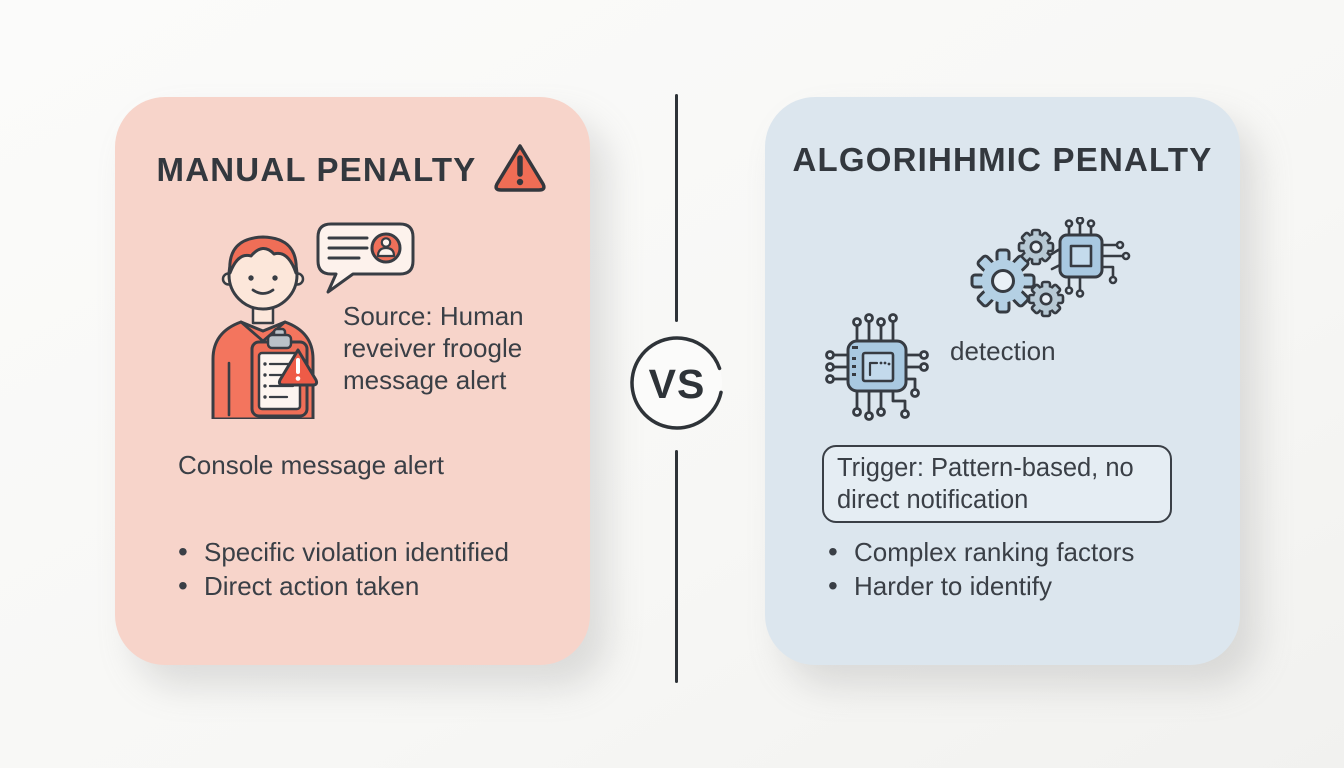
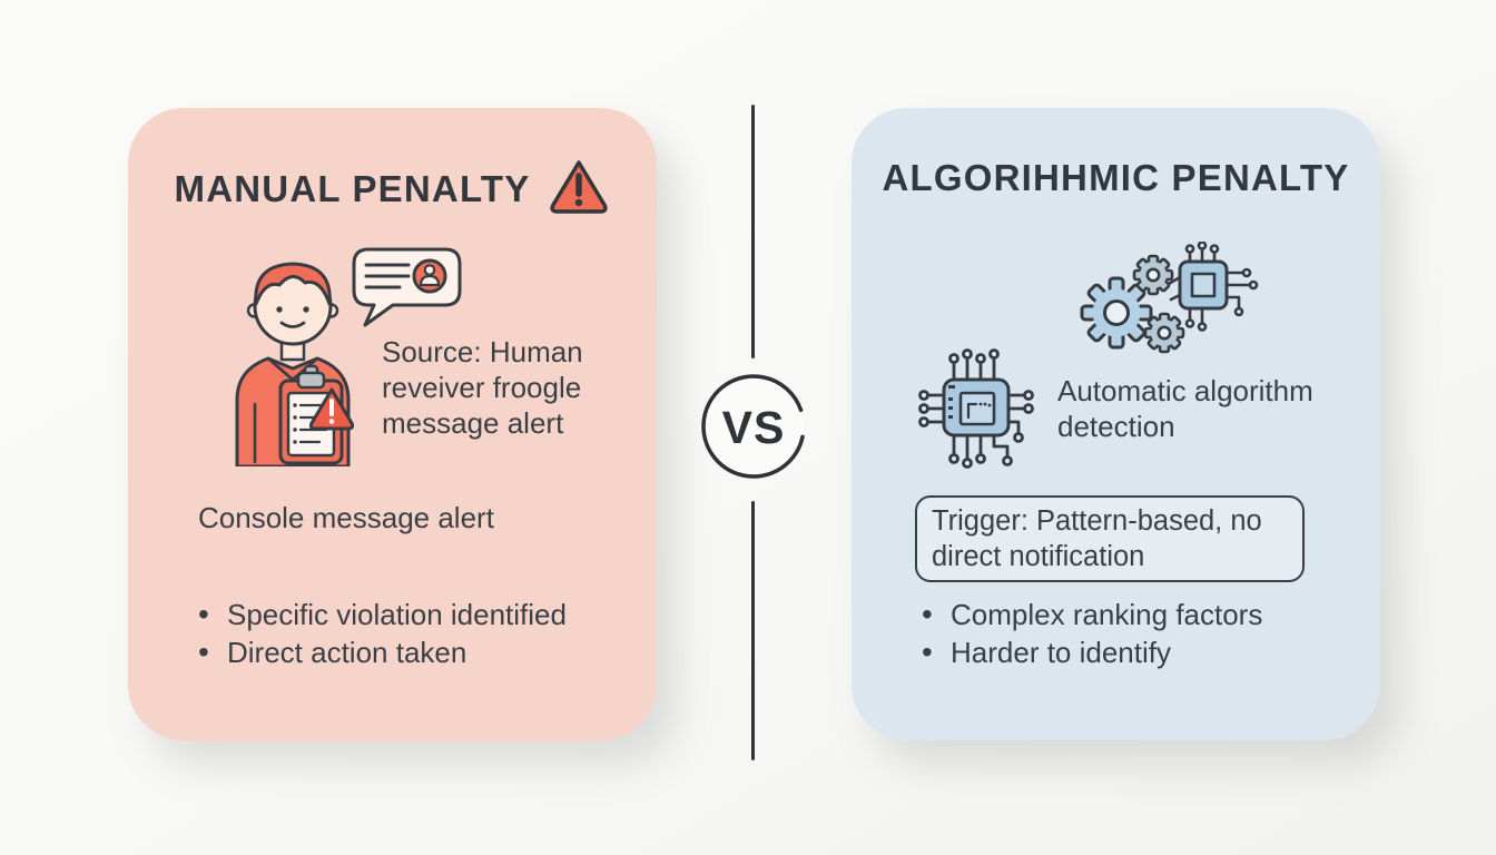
  MANUAL PENALTY
  Source: Human
  reveiver froogle
  message alert
  Console message alert
  Specific violation identified
  Direct action taken
  VS
  ALGORIHHMIC PENALTY
+ Automatic algorithm
  detection
  Trigger: Pattern-based, no
  direct notification
  Complex ranking factors
  Harder to identify
